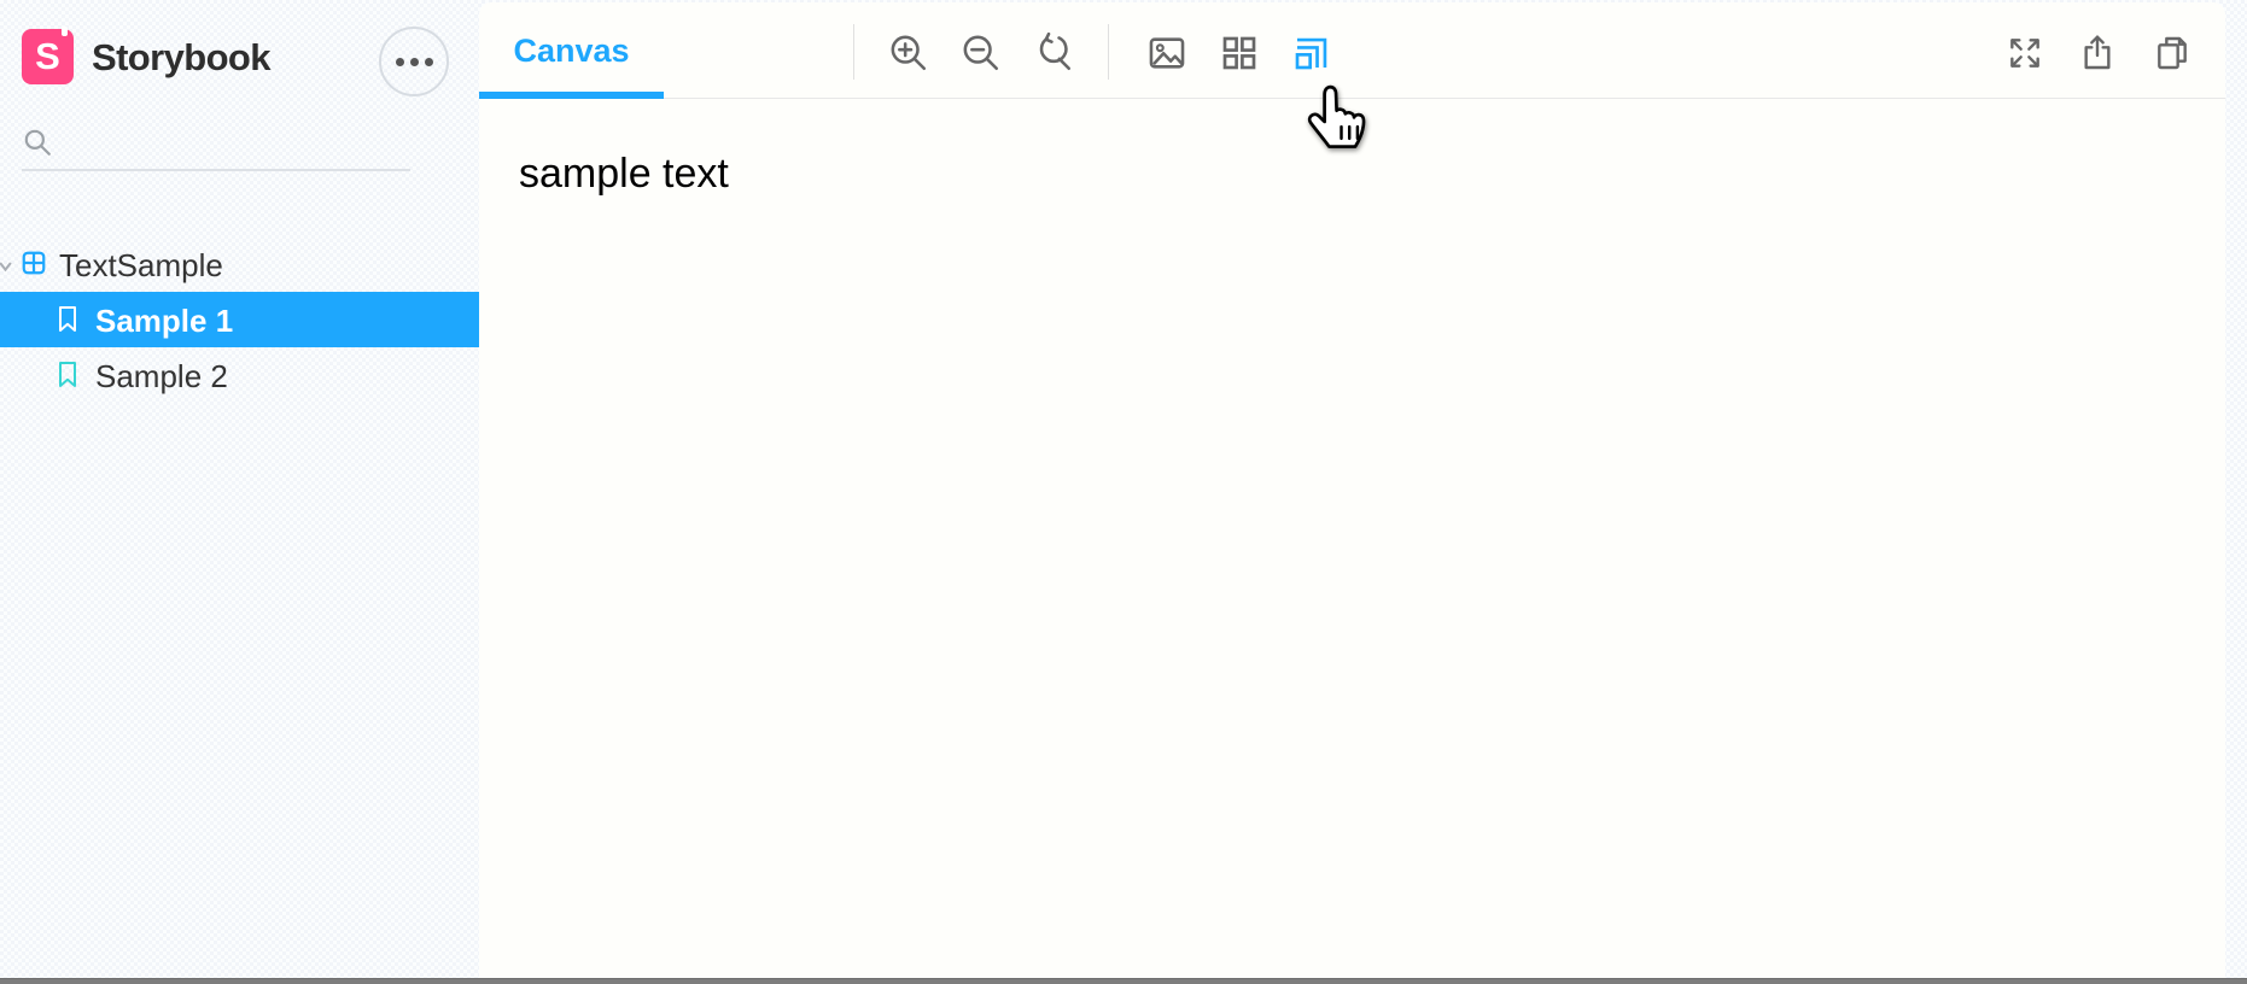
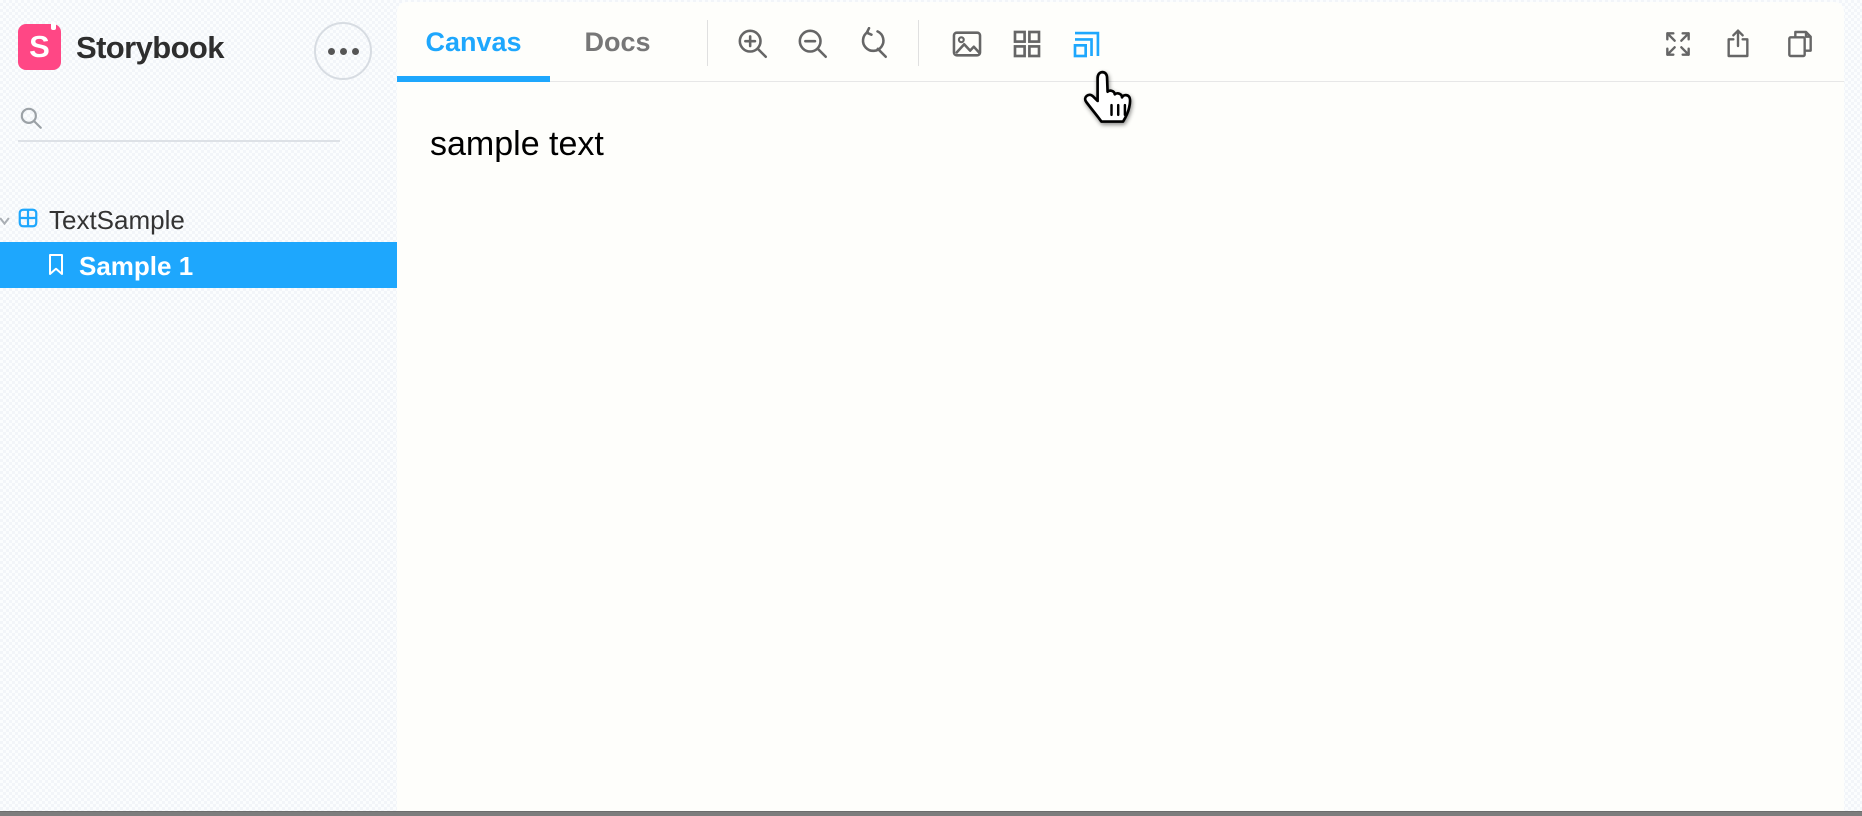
  S
  Storybook
  TextSample
  Sample 1
- Sample 2
  Canvas
+ Docs
  sample text
